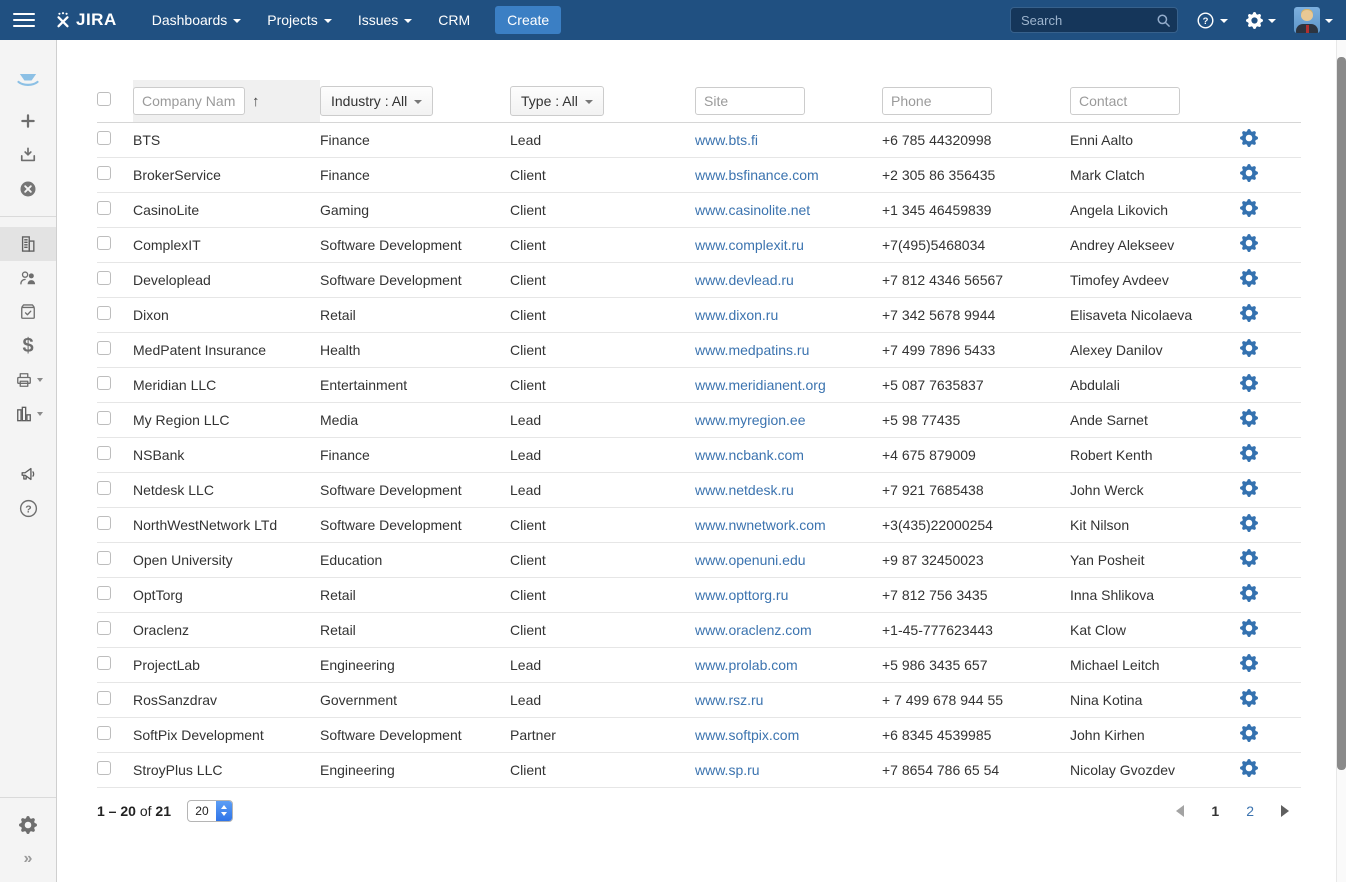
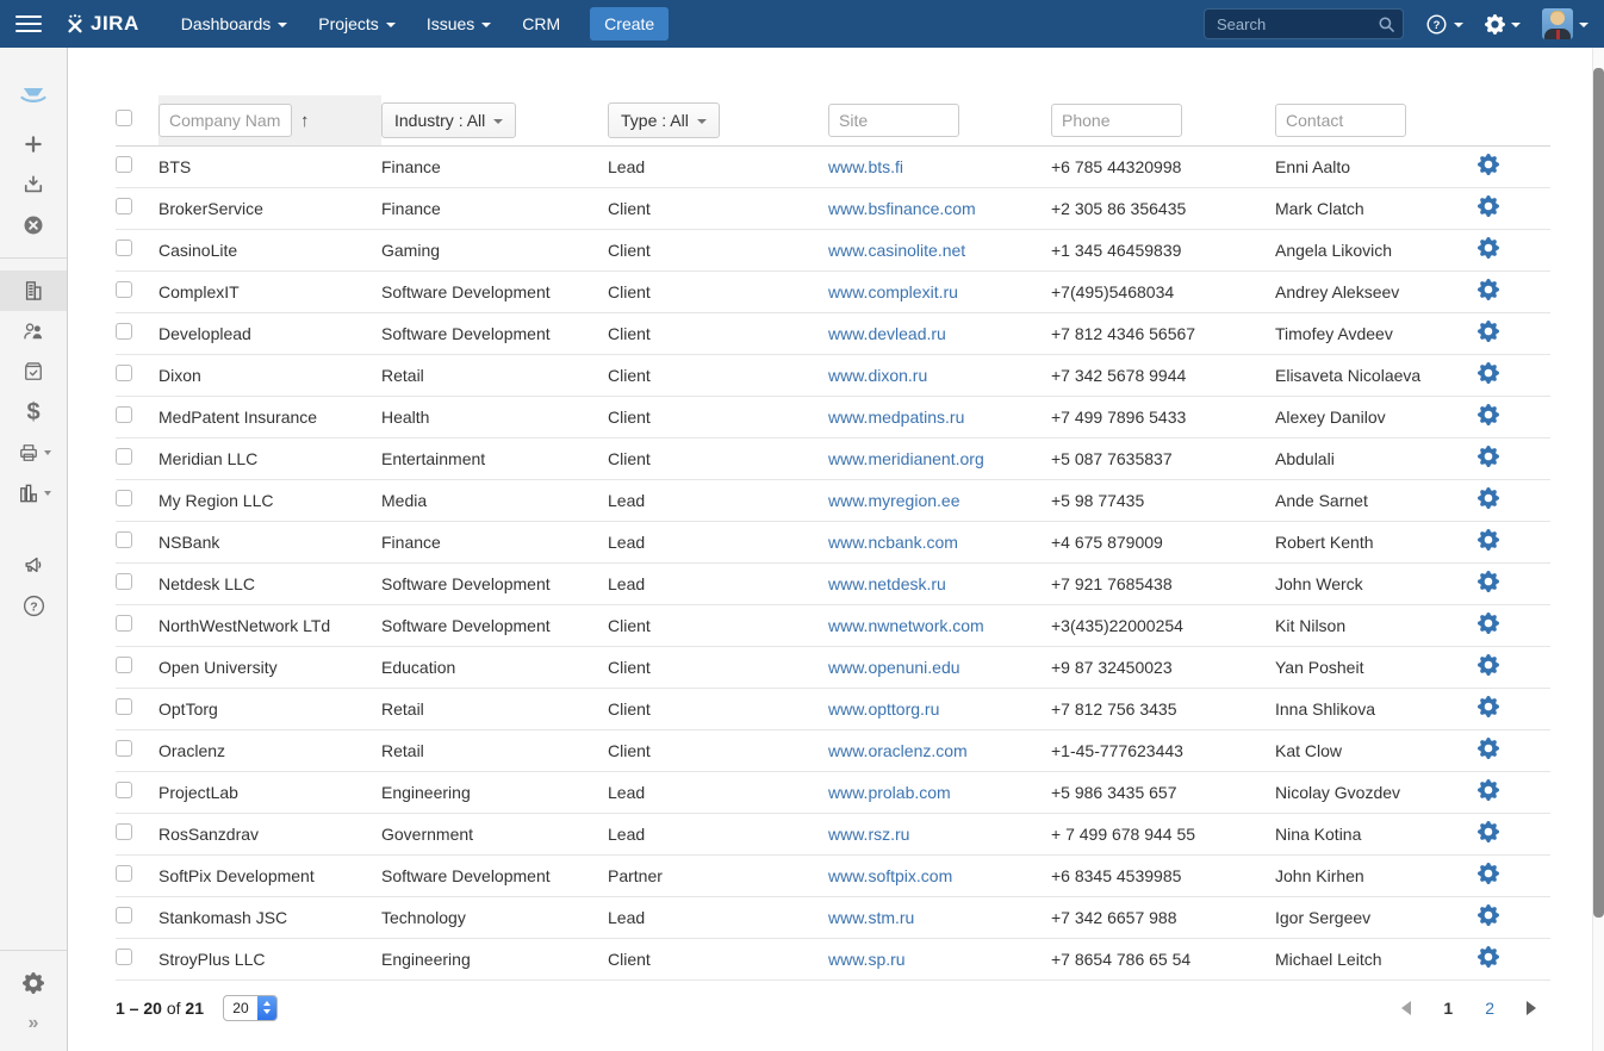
  JIRA
  Dashboards
  Projects
  Issues
  CRM
  Create
  Search
  ?
  $
  ?
  »
  	Company Nam ↑	Industry : All	Type : All	Site	Phone	Contact
  	BTS	Finance	Lead	www.bts.fi	+6 785 44320998	Enni Aalto
  	BrokerService	Finance	Client	www.bsfinance.com	+2 305 86 356435	Mark Clatch
  	CasinoLite	Gaming	Client	www.casinolite.net	+1 345 46459839	Angela Likovich
  	ComplexIT	Software Development	Client	www.complexit.ru	+7(495)5468034	Andrey Alekseev
  	Developlead	Software Development	Client	www.devlead.ru	+7 812 4346 56567	Timofey Avdeev
  	Dixon	Retail	Client	www.dixon.ru	+7 342 5678 9944	Elisaveta Nicolaeva
  	MedPatent Insurance	Health	Client	www.medpatins.ru	+7 499 7896 5433	Alexey Danilov
  	Meridian LLC	Entertainment	Client	www.meridianent.org	+5 087 7635837	Abdulali
  	My Region LLC	Media	Lead	www.myregion.ee	+5 98 77435	Ande Sarnet
  	NSBank	Finance	Lead	www.ncbank.com	+4 675 879009	Robert Kenth
  	Netdesk LLC	Software Development	Lead	www.netdesk.ru	+7 921 7685438	John Werck
  	NorthWestNetwork LTd	Software Development	Client	www.nwnetwork.com	+3(435)22000254	Kit Nilson
  	Open University	Education	Client	www.openuni.edu	+9 87 32450023	Yan Posheit
  	OptTorg	Retail	Client	www.opttorg.ru	+7 812 756 3435	Inna Shlikova
  	Oraclenz	Retail	Client	www.oraclenz.com	+1-45-777623443	Kat Clow
- 	ProjectLab	Engineering	Lead	www.prolab.com	+5 986 3435 657	Michael Leitch
+ 	ProjectLab	Engineering	Lead	www.prolab.com	+5 986 3435 657	Nicolay Gvozdev
  	RosSanzdrav	Government	Lead	www.rsz.ru	+ 7 499 678 944 55	Nina Kotina
  	SoftPix Development	Software Development	Partner	www.softpix.com	+6 8345 4539985	John Kirhen
+ 	Stankomash JSC	Technology	Lead	www.stm.ru	+7 342 6657 988	Igor Sergeev
- 	StroyPlus LLC	Engineering	Client	www.sp.ru	+7 8654 786 65 54	Nicolay Gvozdev
+ 	StroyPlus LLC	Engineering	Client	www.sp.ru	+7 8654 786 65 54	Michael Leitch
  1 – 20 of 21
  20
  1
  2
